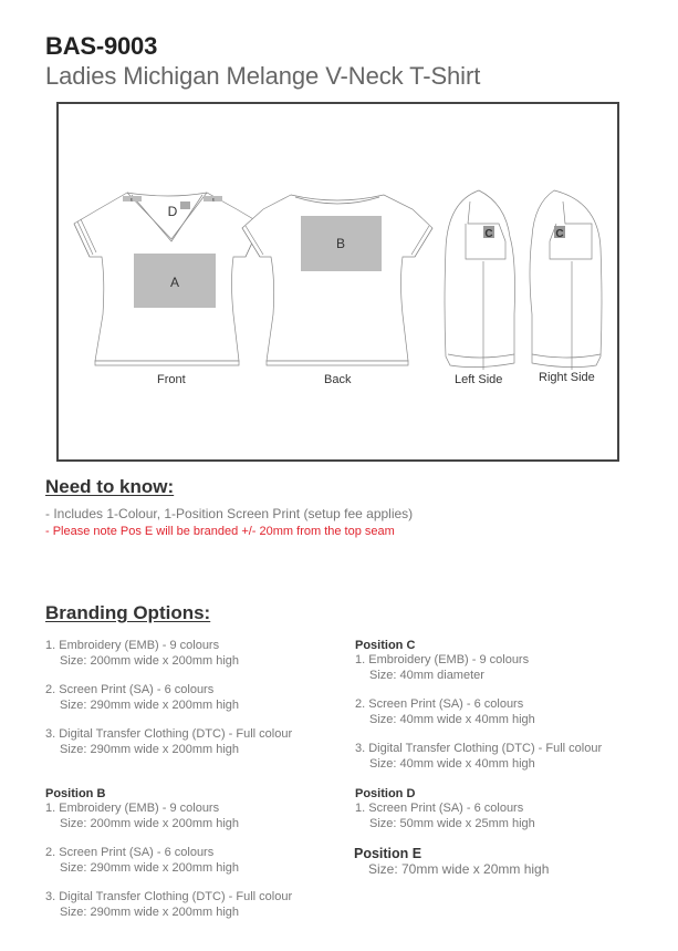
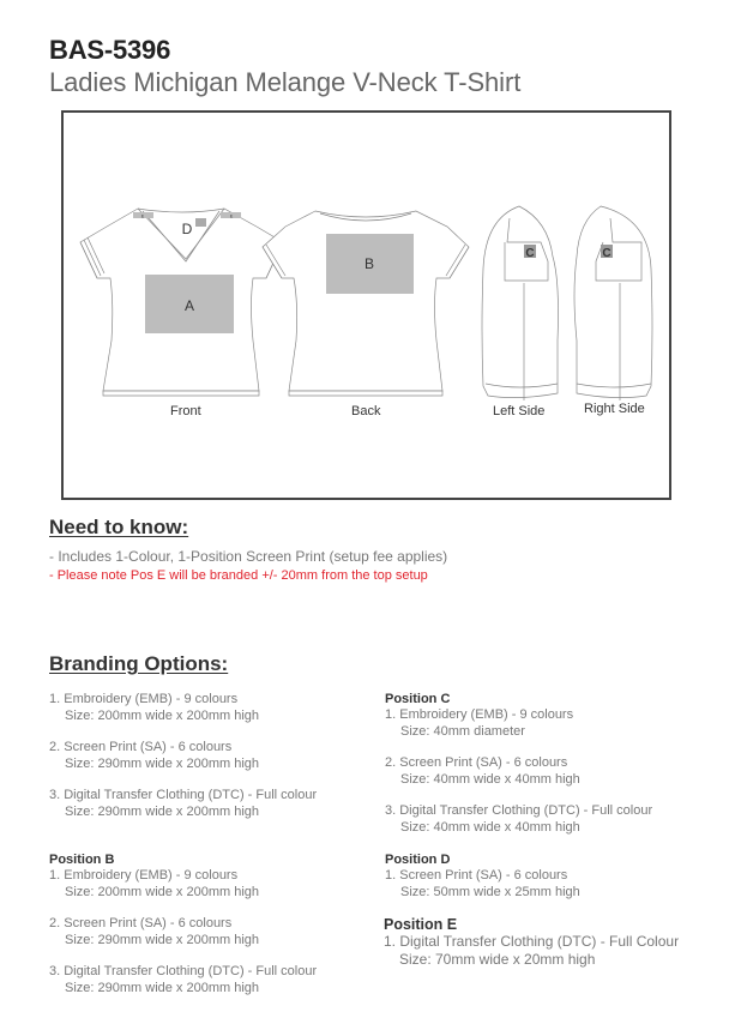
- BAS-9003
+ BAS-5396
  Ladies Michigan Melange V-Neck T-Shirt
  A
  B
  D
  C
  C
  Front
  Back
  Left Side
  Right Side
  Need to know:
  - Includes 1-Colour, 1-Position Screen Print (setup fee applies)
- - Please note Pos E will be branded +/- 20mm from the top seam
+ - Please note Pos E will be branded +/- 20mm from the top setup
  Branding Options:
  1. Embroidery (EMB) - 9 colours
  Size: 200mm wide x 200mm high
  2. Screen Print (SA) - 6 colours
  Size: 290mm wide x 200mm high
  3. Digital Transfer Clothing (DTC) - Full colour
  Size: 290mm wide x 200mm high
  Position B
  1. Embroidery (EMB) - 9 colours
  Size: 200mm wide x 200mm high
  2. Screen Print (SA) - 6 colours
  Size: 290mm wide x 200mm high
  3. Digital Transfer Clothing (DTC) - Full colour
  Size: 290mm wide x 200mm high
  Position C
  1. Embroidery (EMB) - 9 colours
  Size: 40mm diameter
  2. Screen Print (SA) - 6 colours
  Size: 40mm wide x 40mm high
  3. Digital Transfer Clothing (DTC) - Full colour
  Size: 40mm wide x 40mm high
  Position D
  1. Screen Print (SA) - 6 colours
  Size: 50mm wide x 25mm high
  Position E
+ 1. Digital Transfer Clothing (DTC) - Full Colour
  Size: 70mm wide x 20mm high
